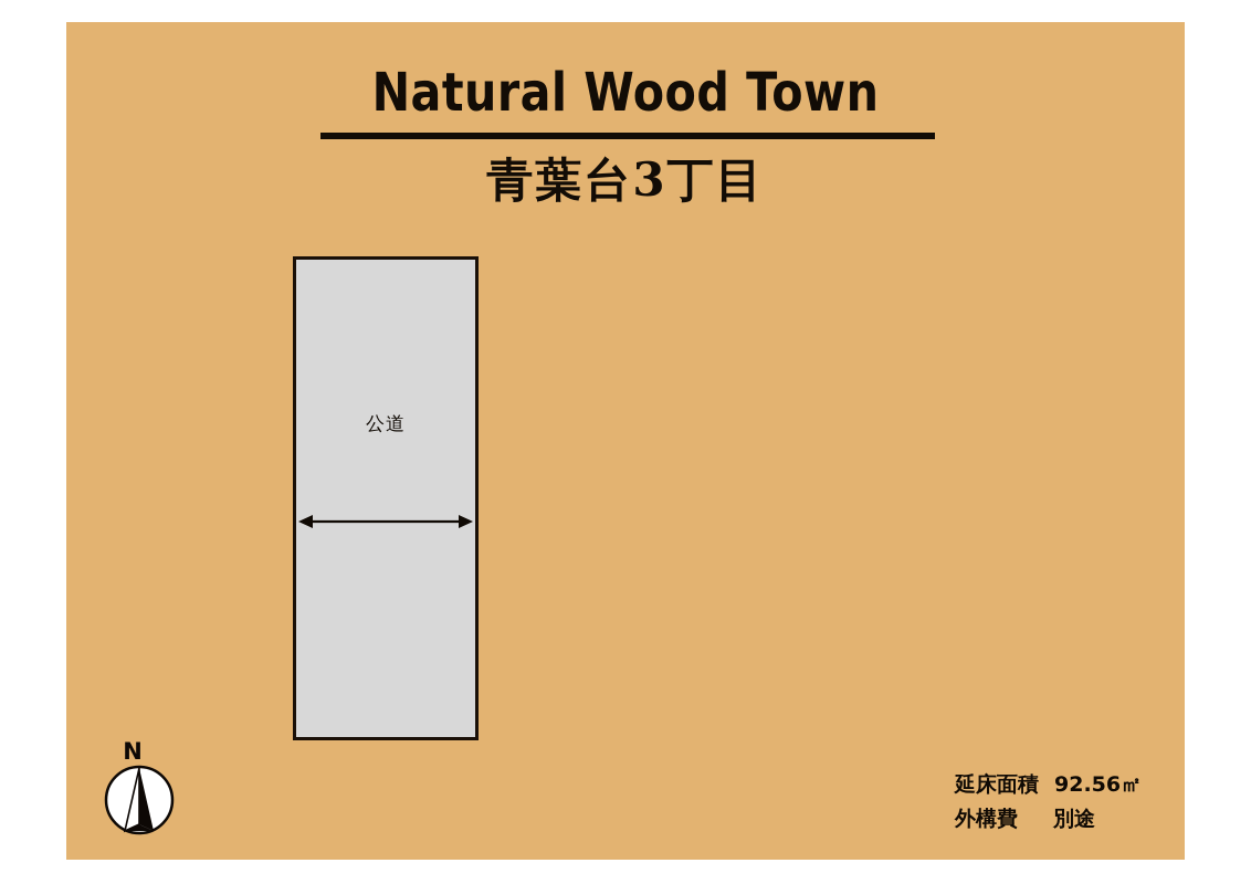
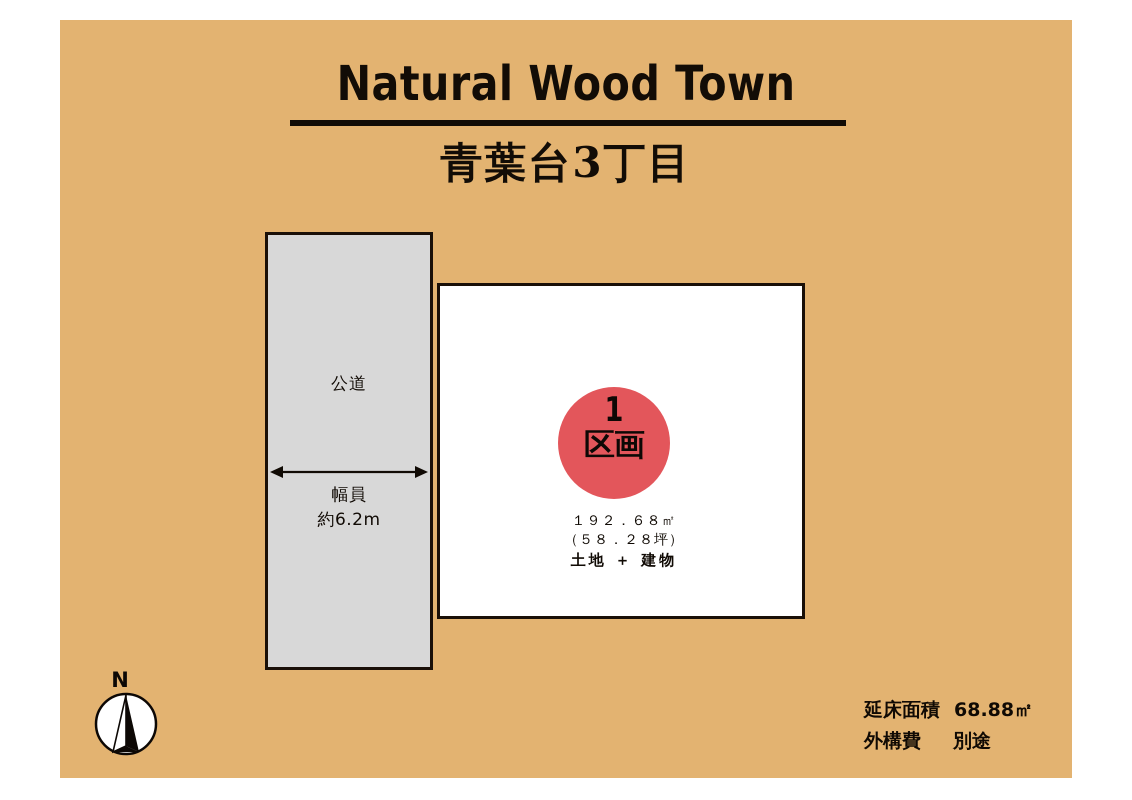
  Natural Wood Town
  青葉台3丁目
+ 1
+ 区画
+ １９２．６８㎡
+ （５８．２８坪）
+ 土地 ＋ 建物
  公道
+ 幅員
+ 約6.2m
  N
- 延床面積 92.56㎡
+ 延床面積 68.88㎡
  外構費 別途
